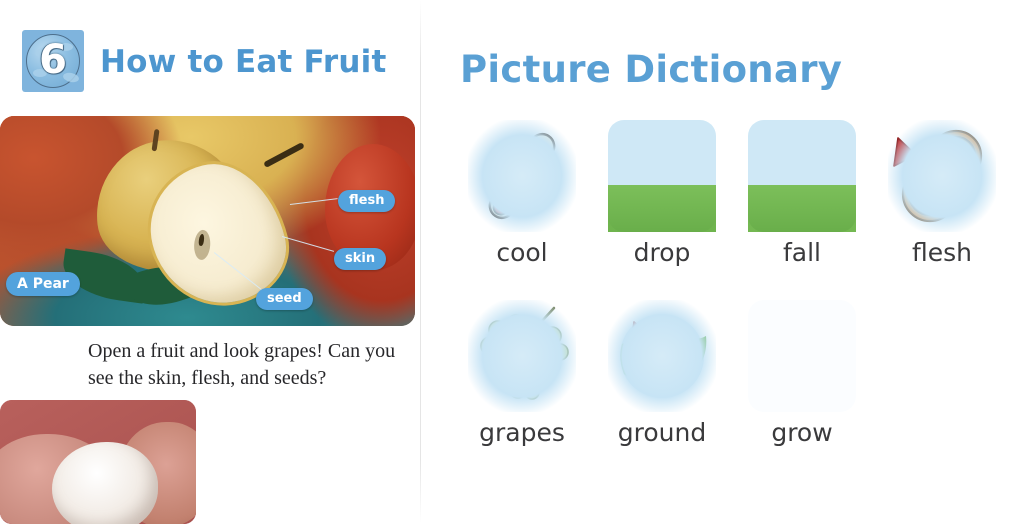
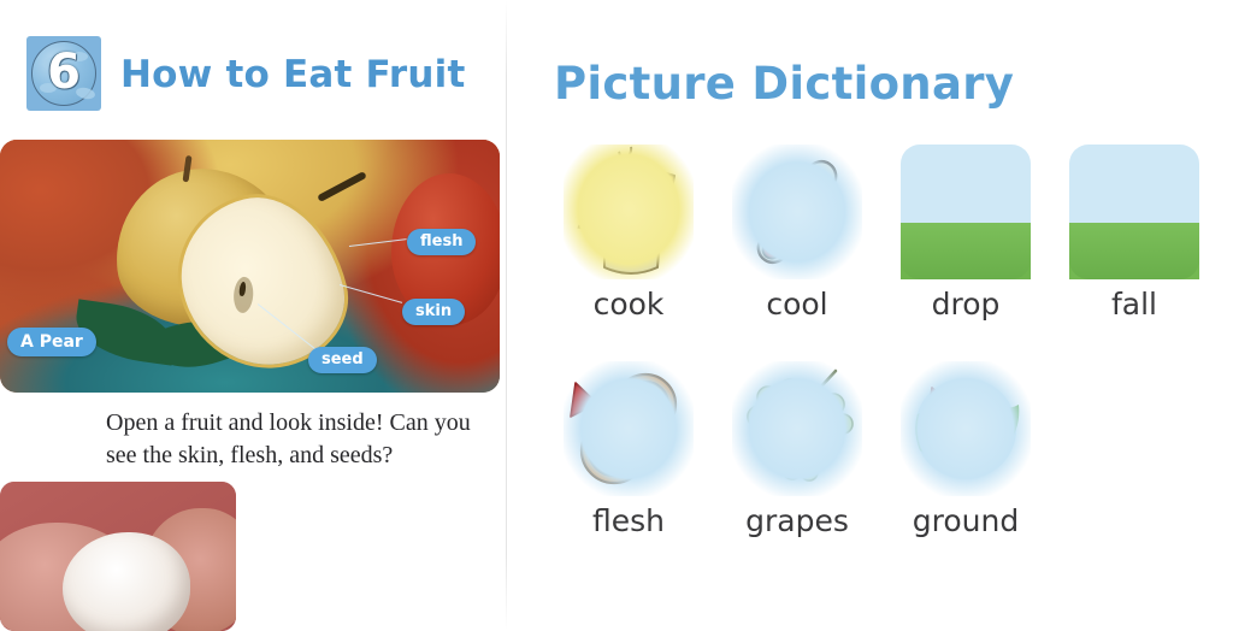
  6
  How to Eat Fruit
  A Pear
  flesh
  skin
  seed
- Open a fruit and look grapes! Can you see the skin, flesh, and seeds?
+ Open a fruit and look inside! Can you see the skin, flesh, and seeds?
  Picture Dictionary
+ cook
  cool
  drop
  fall
  flesh
  grapes
  ground
- grow
